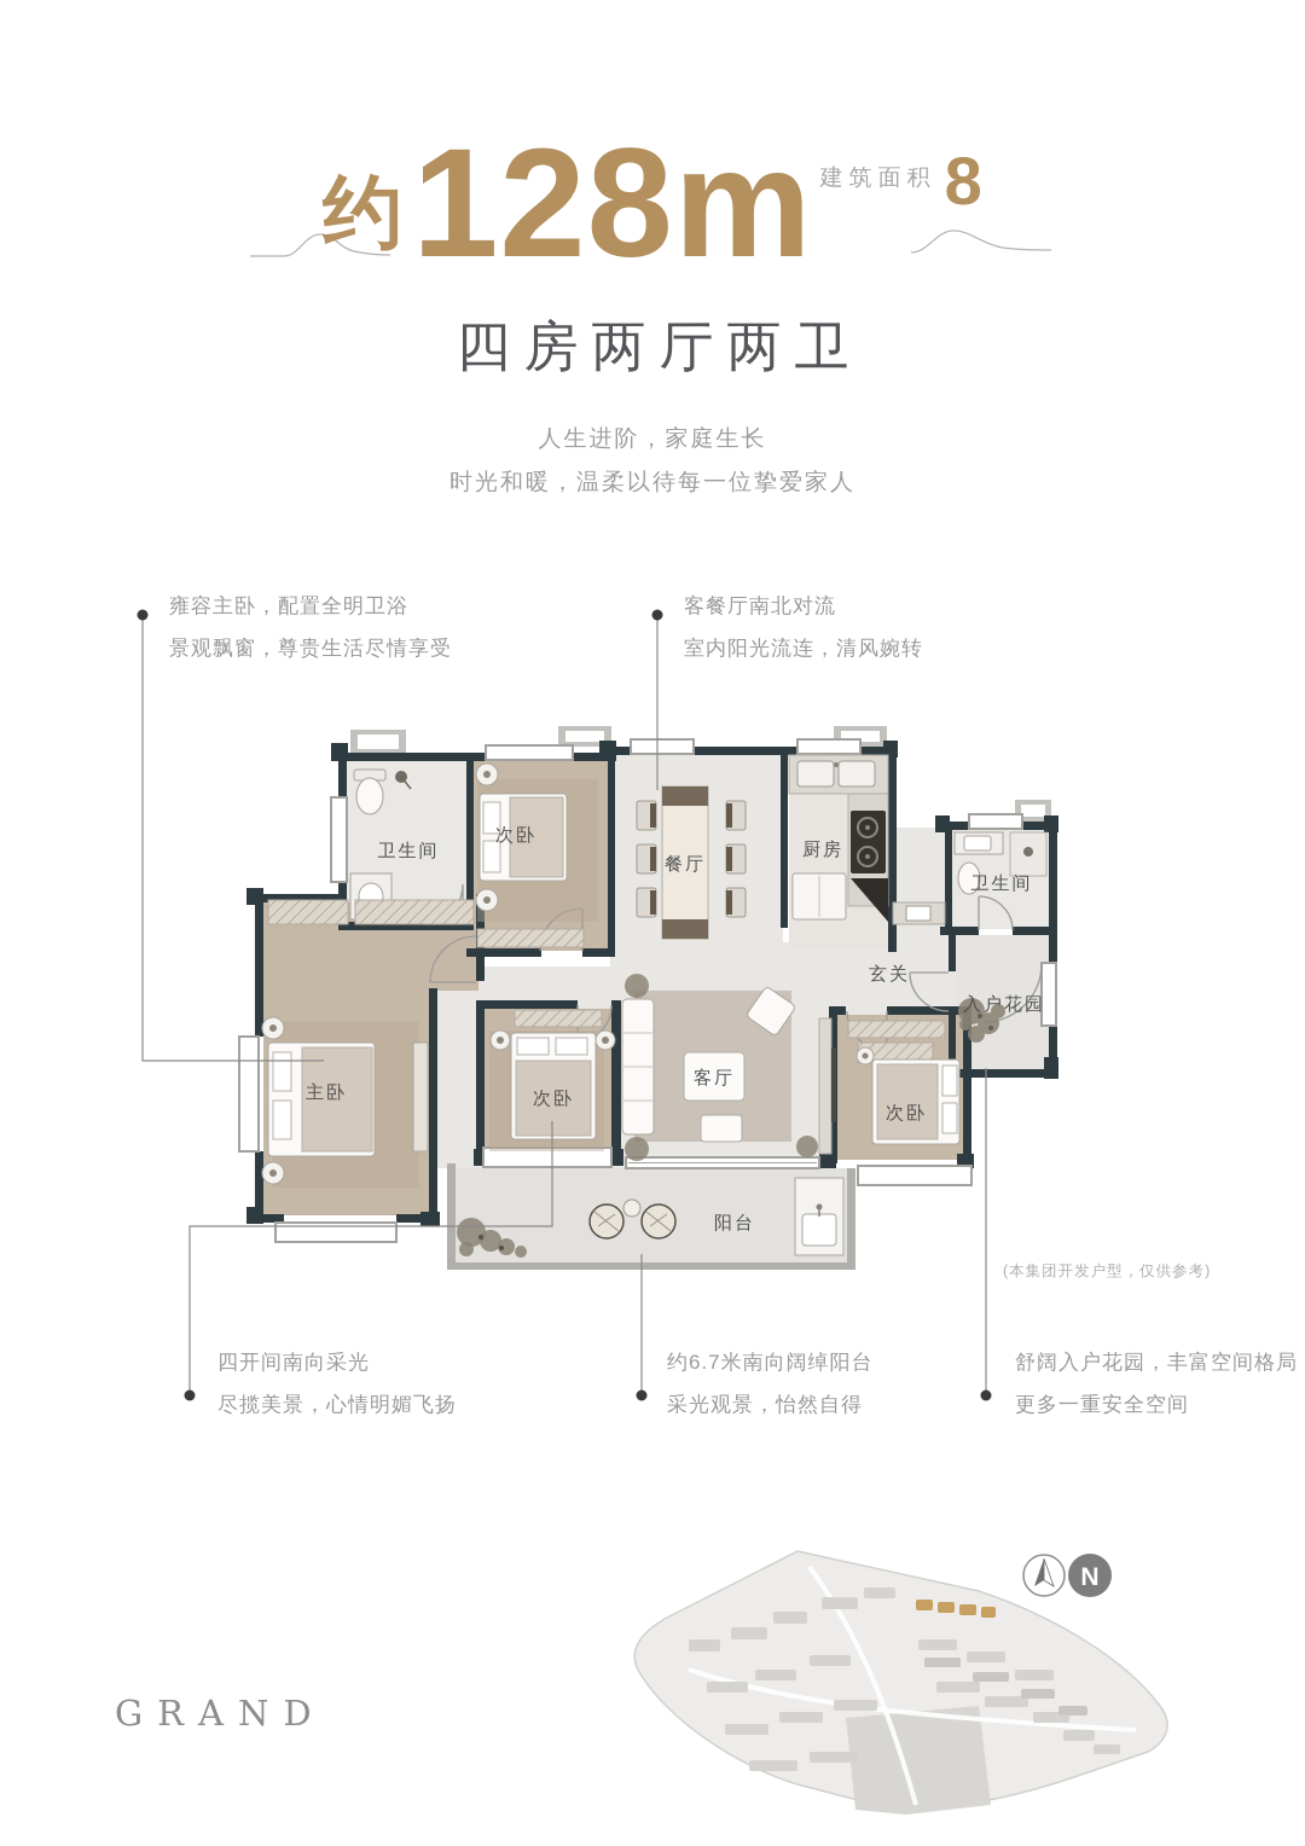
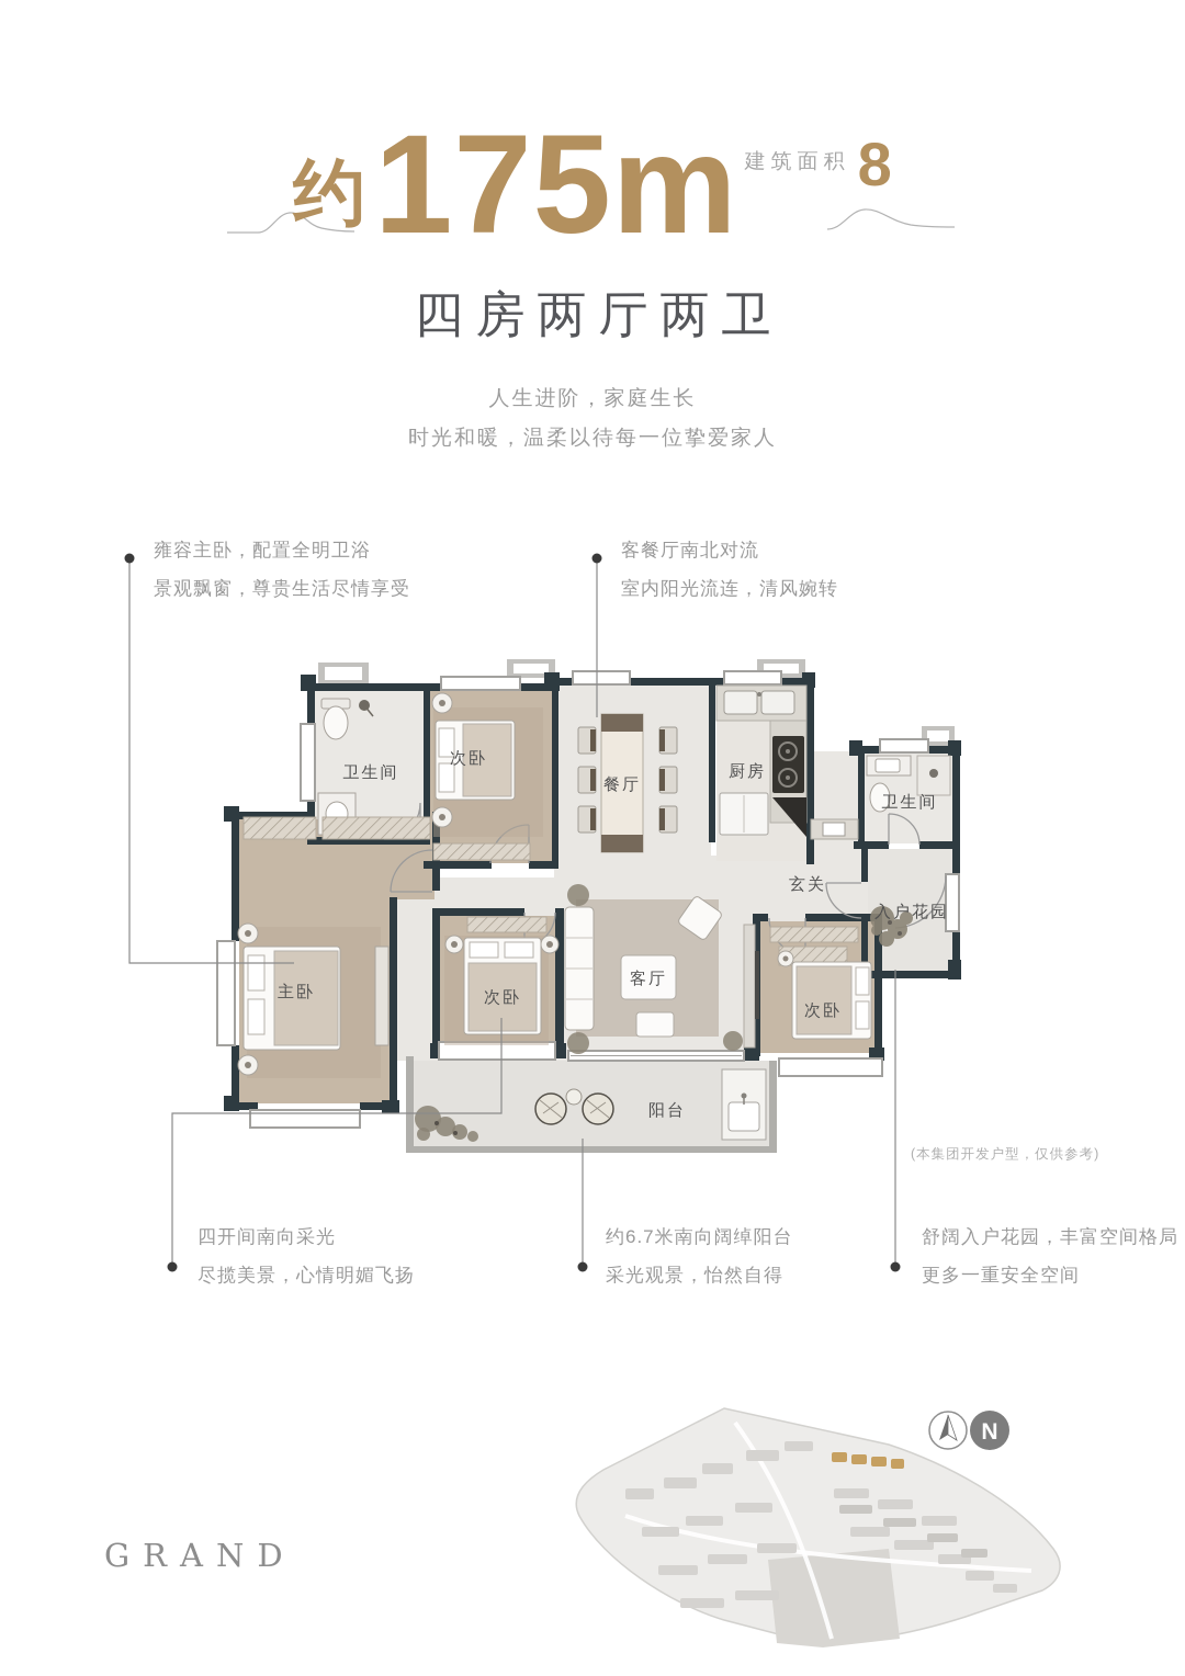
  约
- 128
+ 175
  m
  建筑面积
  8
  四房两厅两卫
  人生进阶，家庭生长
  时光和暖，温柔以待每一位挚爱家人
  雍容主卧，配置全明卫浴
  景观飘窗，尊贵生活尽情享受
  客餐厅南北对流
  室内阳光流连，清风婉转
  四开间南向采光
  尽揽美景，心情明媚飞扬
  约6.7米南向阔绰阳台
  采光观景，怡然自得
  舒阔入户花园，丰富空间格局
  更多一重安全空间
  卫生间
  次卧
  餐厅
  厨房
  卫生间
  玄关
  入户花园
  主卧
  次卧
  客厅
  次卧
  阳台
  (本集团开发户型，仅供参考)
  GRAND
  N
